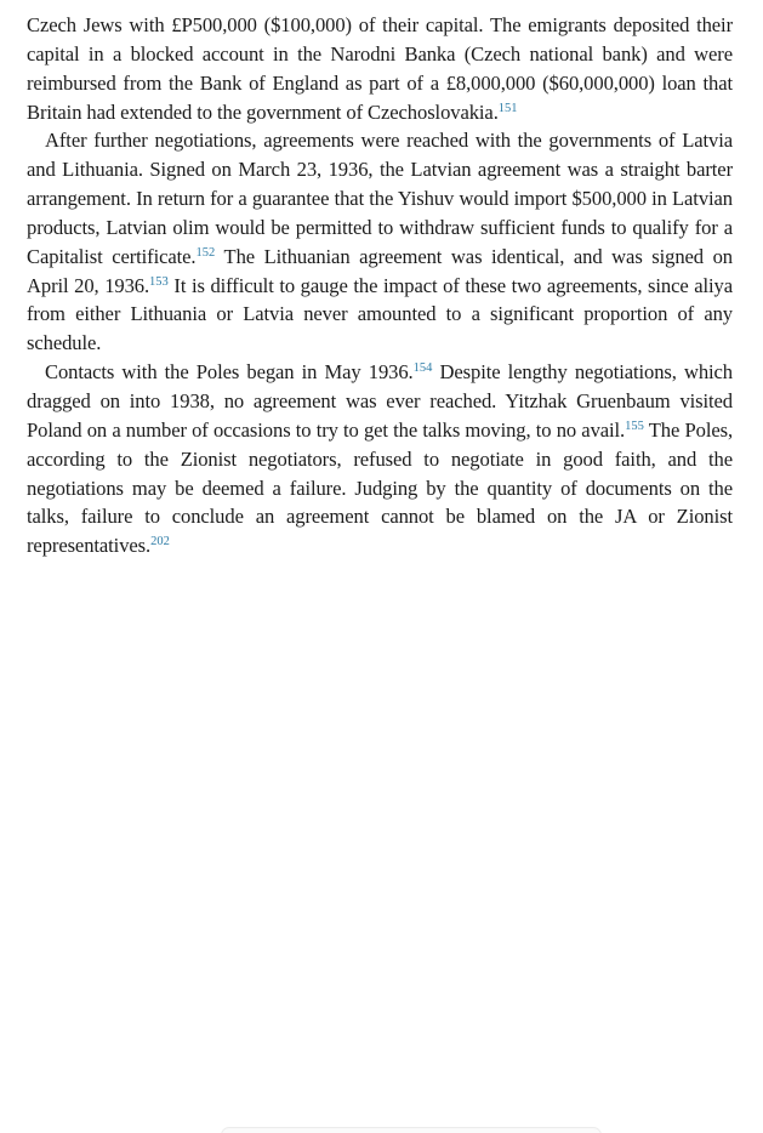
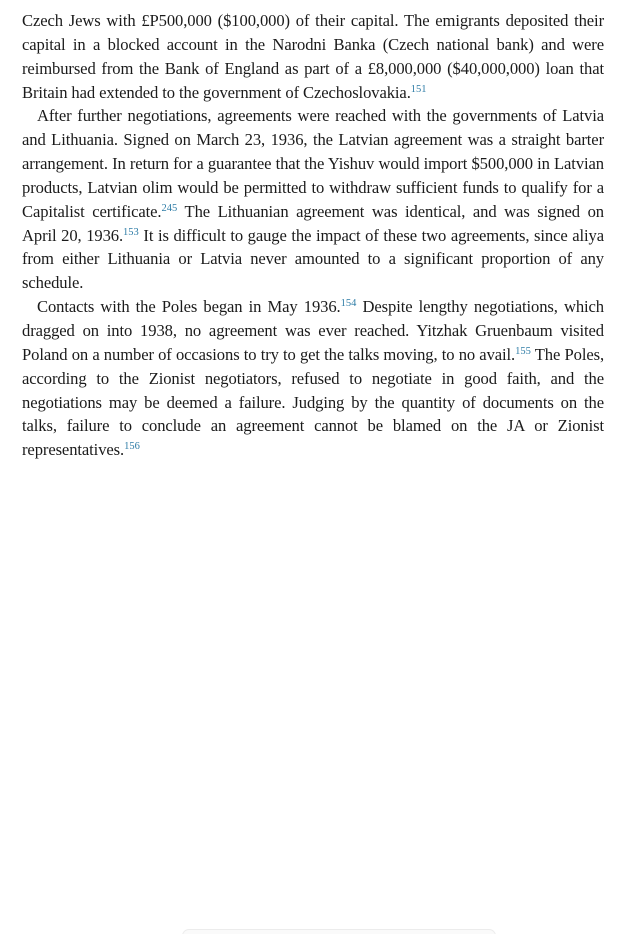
- Czech Jews with £P500,000 ($100,000) of their capital. The emigrants deposited their capital in a blocked account in the Narodni Banka (Czech national bank) and were reimbursed from the Bank of England as part of a £8,000,000 ($60,000,000) loan that Britain had extended to the government of Czechoslovakia.151
+ Czech Jews with £P500,000 ($100,000) of their capital. The emigrants deposited their capital in a blocked account in the Narodni Banka (Czech national bank) and were reimbursed from the Bank of England as part of a £8,000,000 ($40,000,000) loan that Britain had extended to the government of Czechoslovakia.151
- After further negotiations, agreements were reached with the governments of Latvia and Lithuania. Signed on March 23, 1936, the Latvian agreement was a straight barter arrangement. In return for a guarantee that the Yishuv would import $500,000 in Latvian products, Latvian olim would be permitted to withdraw sufficient funds to qualify for a Capitalist certificate.152 The Lithuanian agreement was identical, and was signed on April 20, 1936.153 It is difficult to gauge the impact of these two agreements, since aliya from either Lithuania or Latvia never amounted to a significant proportion of any schedule.
+ After further negotiations, agreements were reached with the governments of Latvia and Lithuania. Signed on March 23, 1936, the Latvian agreement was a straight barter arrangement. In return for a guarantee that the Yishuv would import $500,000 in Latvian products, Latvian olim would be permitted to withdraw sufficient funds to qualify for a Capitalist certificate.245 The Lithuanian agreement was identical, and was signed on April 20, 1936.153 It is difficult to gauge the impact of these two agreements, since aliya from either Lithuania or Latvia never amounted to a significant proportion of any schedule.
- Contacts with the Poles began in May 1936.154 Despite lengthy negotiations, which dragged on into 1938, no agreement was ever reached. Yitzhak Gruenbaum visited Poland on a number of occasions to try to get the talks moving, to no avail.155 The Poles, according to the Zionist negotiators, refused to negotiate in good faith, and the negotiations may be deemed a failure. Judging by the quantity of documents on the talks, failure to conclude an agreement cannot be blamed on the JA or Zionist representatives.202
+ Contacts with the Poles began in May 1936.154 Despite lengthy negotiations, which dragged on into 1938, no agreement was ever reached. Yitzhak Gruenbaum visited Poland on a number of occasions to try to get the talks moving, to no avail.155 The Poles, according to the Zionist negotiators, refused to negotiate in good faith, and the negotiations may be deemed a failure. Judging by the quantity of documents on the talks, failure to conclude an agreement cannot be blamed on the JA or Zionist representatives.156
